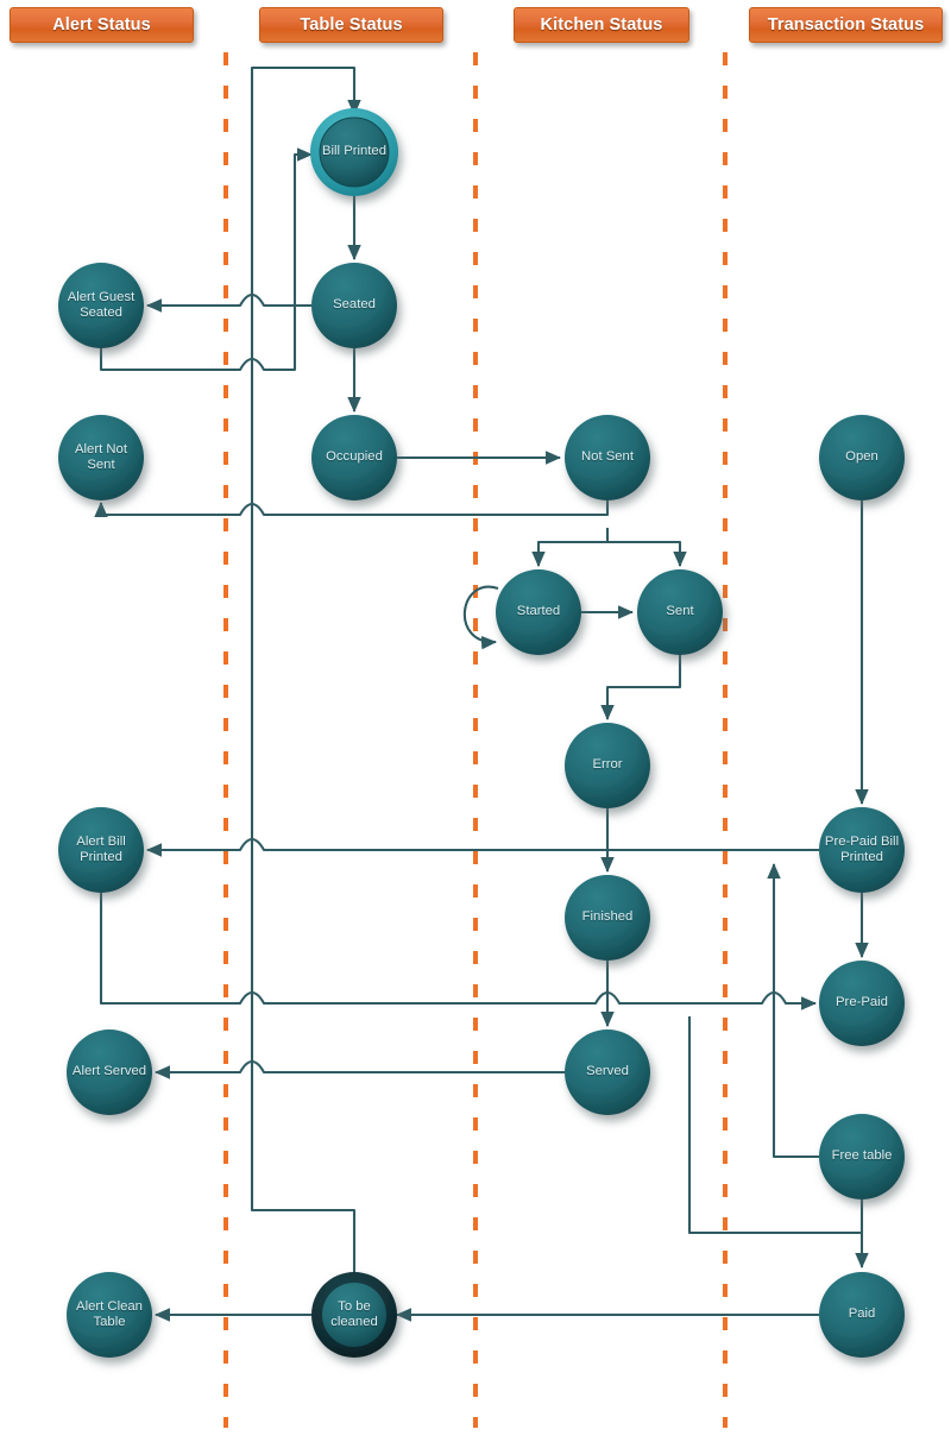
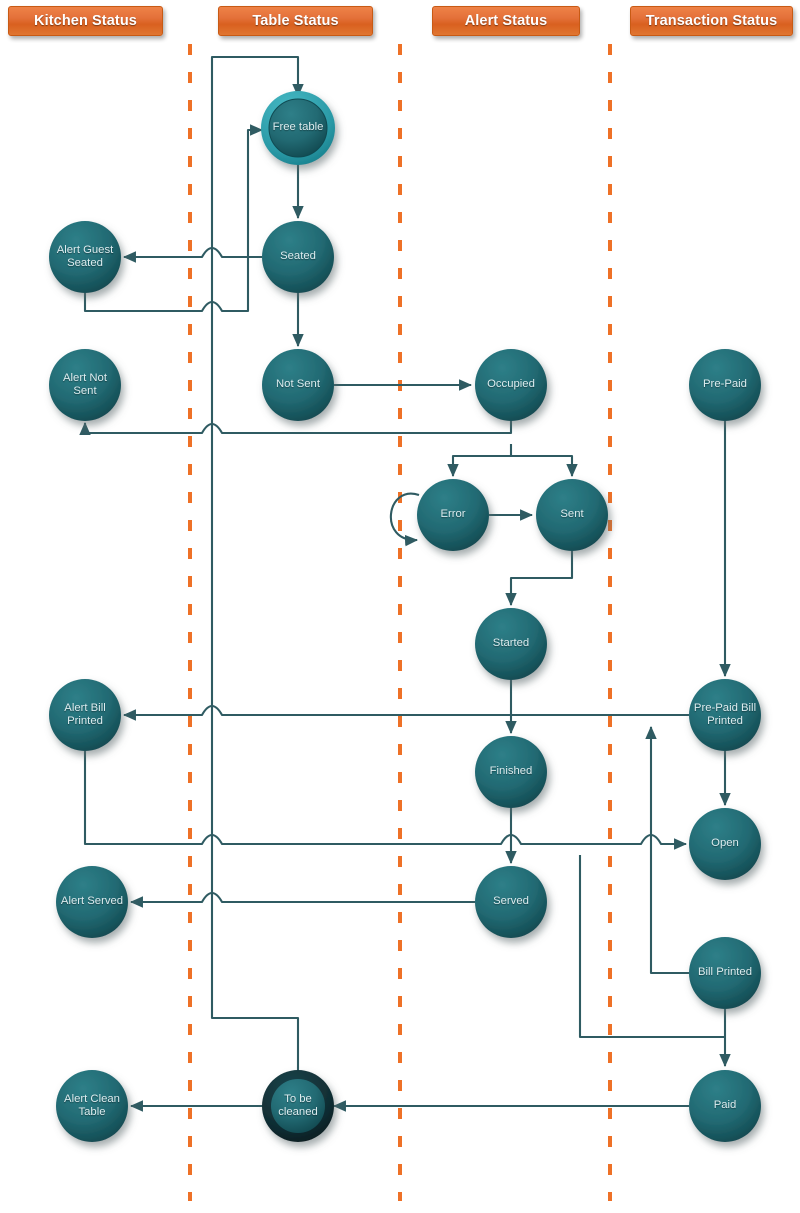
- Alert Status
+ Kitchen Status
  Table Status
- Kitchen Status
+ Alert Status
  Transaction Status
- Bill Printed
+ Free table
  Seated
- Occupied
+ Not Sent
  To be
  cleaned
  Alert Guest
  Seated
  Alert Not
  Sent
  Alert Bill
  Printed
  Alert Served
  Alert Clean
  Table
- Not Sent
+ Occupied
- Started
+ Error
  Sent
- Error
+ Started
  Finished
  Served
- Open
+ Pre-Paid
  Pre-Paid Bill
  Printed
- Pre-Paid
+ Open
- Free table
+ Bill Printed
  Paid
